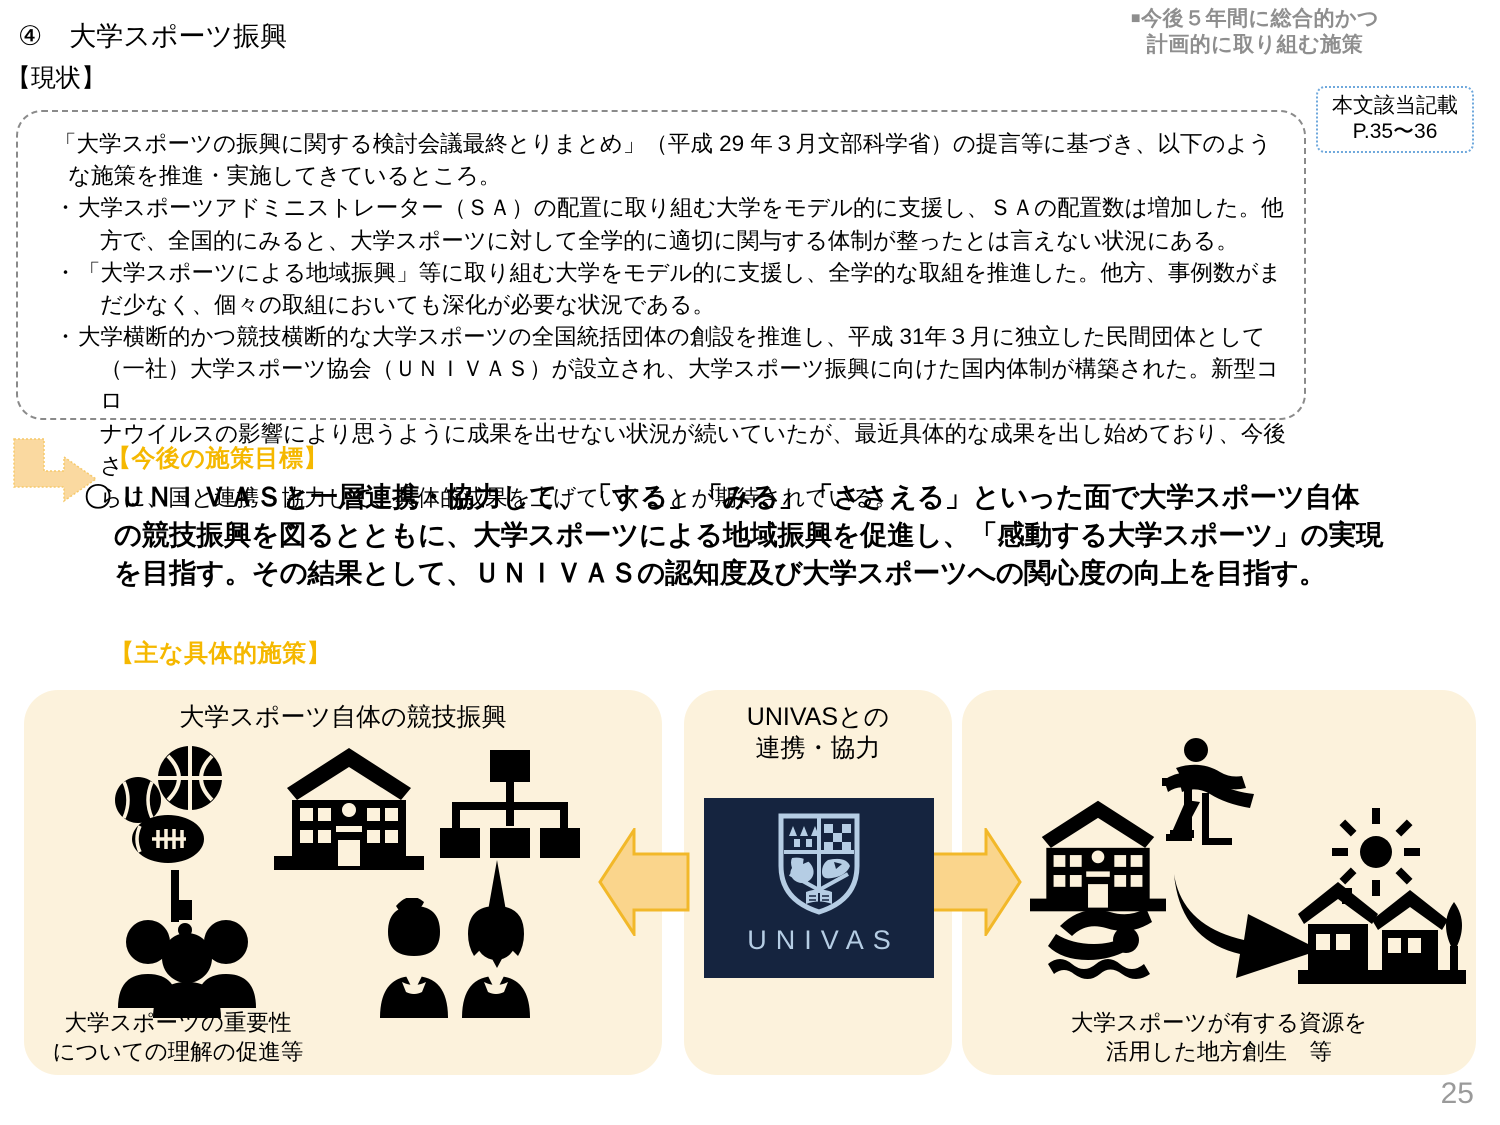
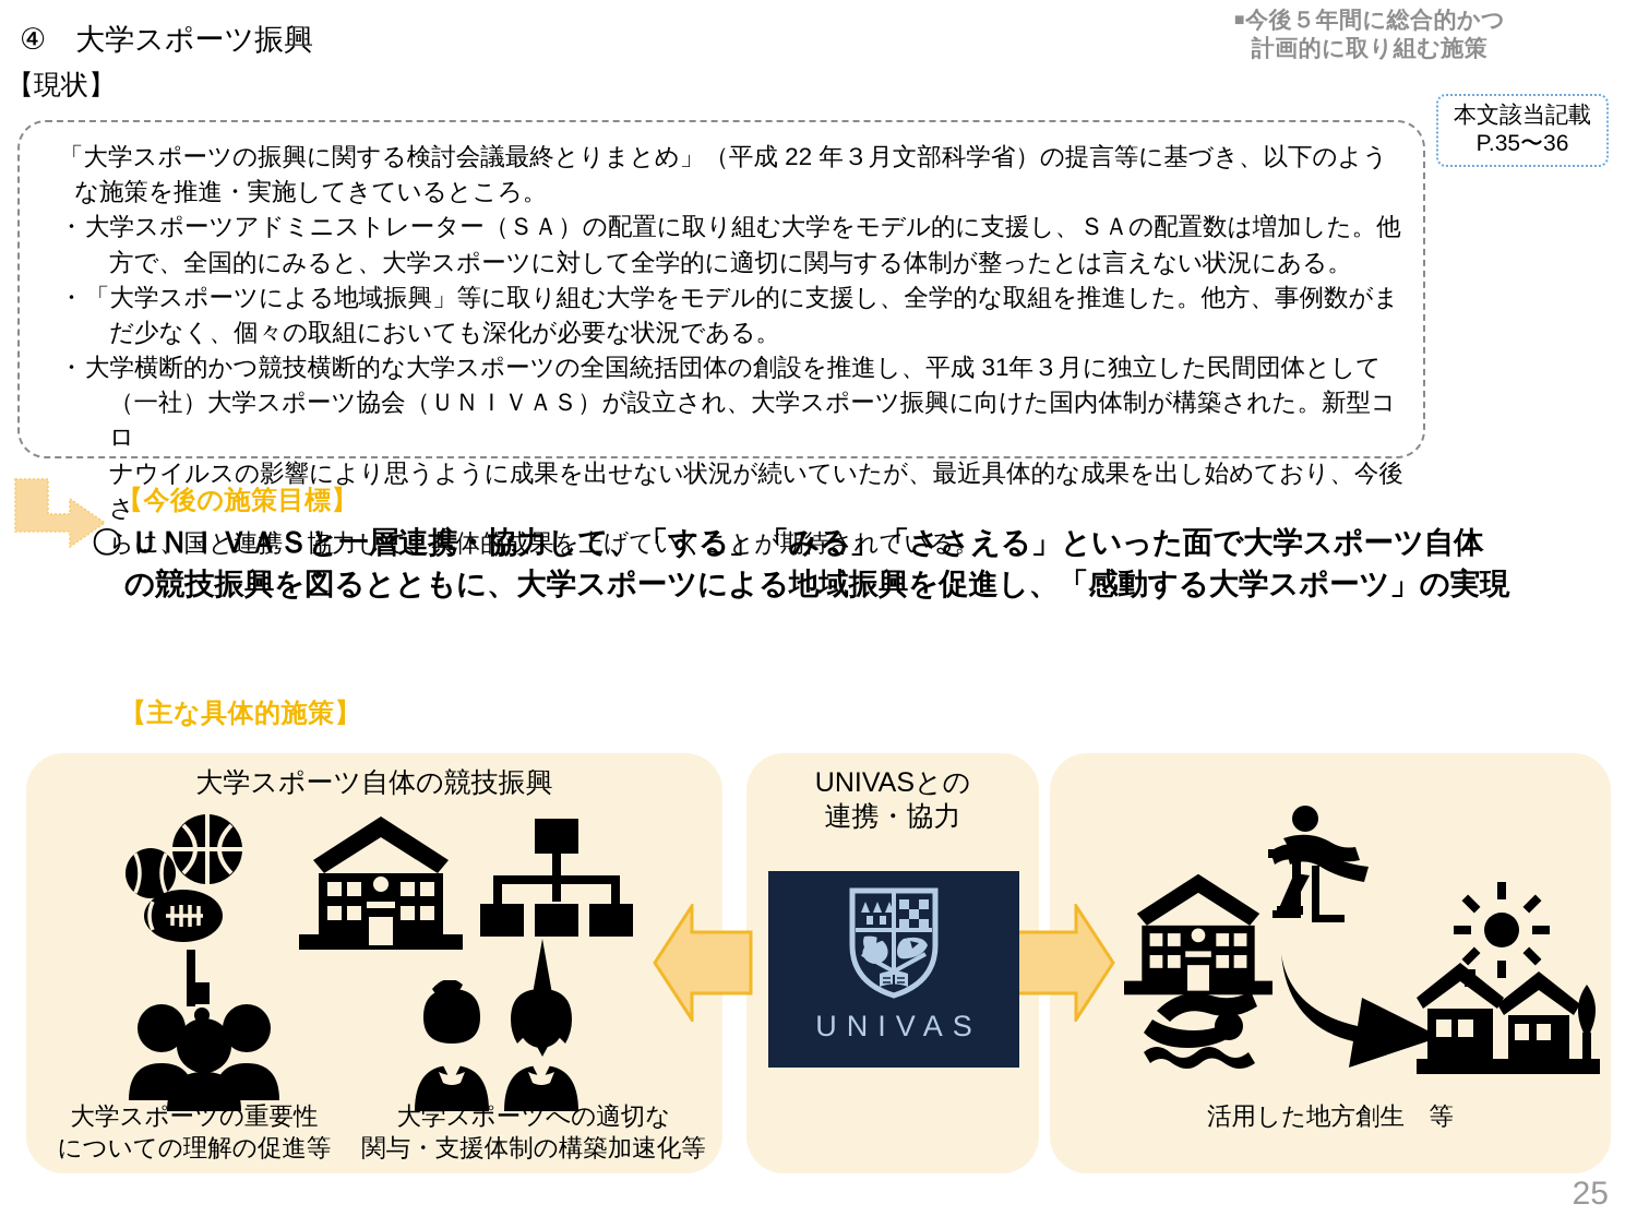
  ■今後５年間に総合的かつ
  計画的に取り組む施策
  ④ 大学スポーツ振興
  【現状】
  本文該当記載
  P.35〜36
- 「大学スポーツの振興に関する検討会議最終とりまとめ」（平成 29 年３月文部科学省）の提言等に基づき、以下のよう
+ 「大学スポーツの振興に関する検討会議最終とりまとめ」（平成 22 年３月文部科学省）の提言等に基づき、以下のよう
  な施策を推進・実施してきているところ。
  ・
  大学スポーツアドミニストレーター（ＳＡ）の配置に取り組む大学をモデル的に支援し、ＳＡの配置数は増加した。他
  方で、全国的にみると、大学スポーツに対して全学的に適切に関与する体制が整ったとは言えない状況にある。
  ・
  「大学スポーツによる地域振興」等に取り組む大学をモデル的に支援し、全学的な取組を推進した。他方、事例数がま
  だ少なく、個々の取組においても深化が必要な状況である。
  ・
  大学横断的かつ競技横断的な大学スポーツの全国統括団体の創設を推進し、平成 31年３月に独立した民間団体として
  （一社）大学スポーツ協会（ＵＮＩＶＡＳ）が設立され、大学スポーツ振興に向けた国内体制が構築された。新型コロ
  ナウイルスの影響により思うように成果を出せない状況が続いていたが、最近具体的な成果を出し始めており、今後さ
  らに、国と連携・協力して、具体的成果を上げていくことが期待されている。
  【今後の施策目標】
  〇 ＵＮＩＶＡＳと一層連携・協力して、「する」「みる」「ささえる」といった面で大学スポーツ自体
  の競技振興を図るとともに、大学スポーツによる地域振興を促進し、「感動する大学スポーツ」の実現
- を目指す。その結果として、ＵＮＩＶＡＳの認知度及び大学スポーツへの関心度の向上を目指す。
  【主な具体的施策】
  大学スポーツ自体の競技振興
  大学スポーツの重要性
  についての理解の促進等
+ 大学スポーツへの適切な
+ 関与・支援体制の構築加速化等
  UNIVASとの
  連携・協力
- 大学スポーツが有する資源を
  活用した地方創生 等
  UNIVAS
  25
